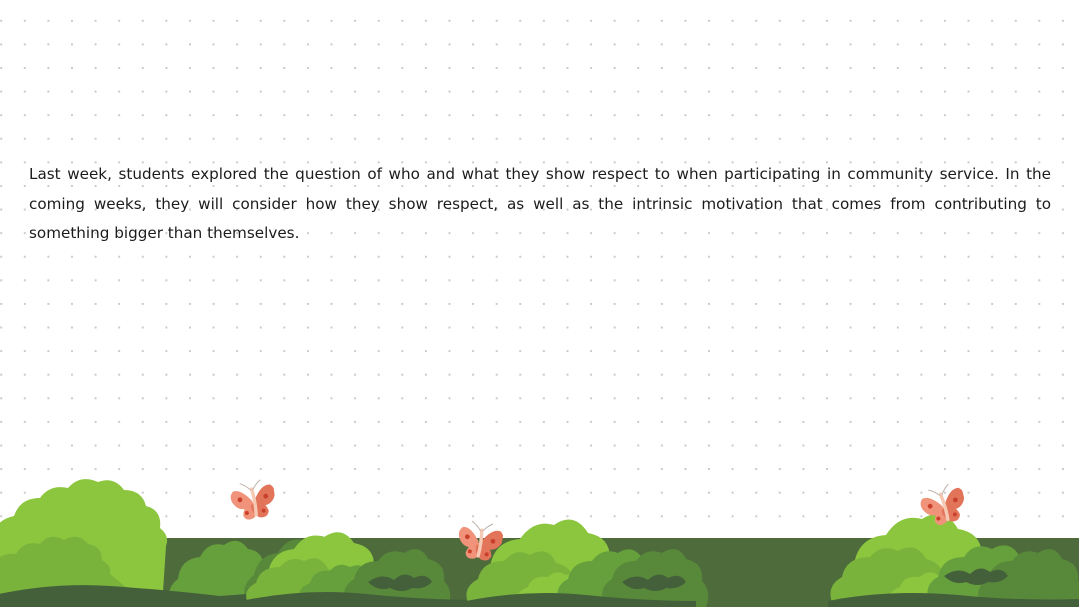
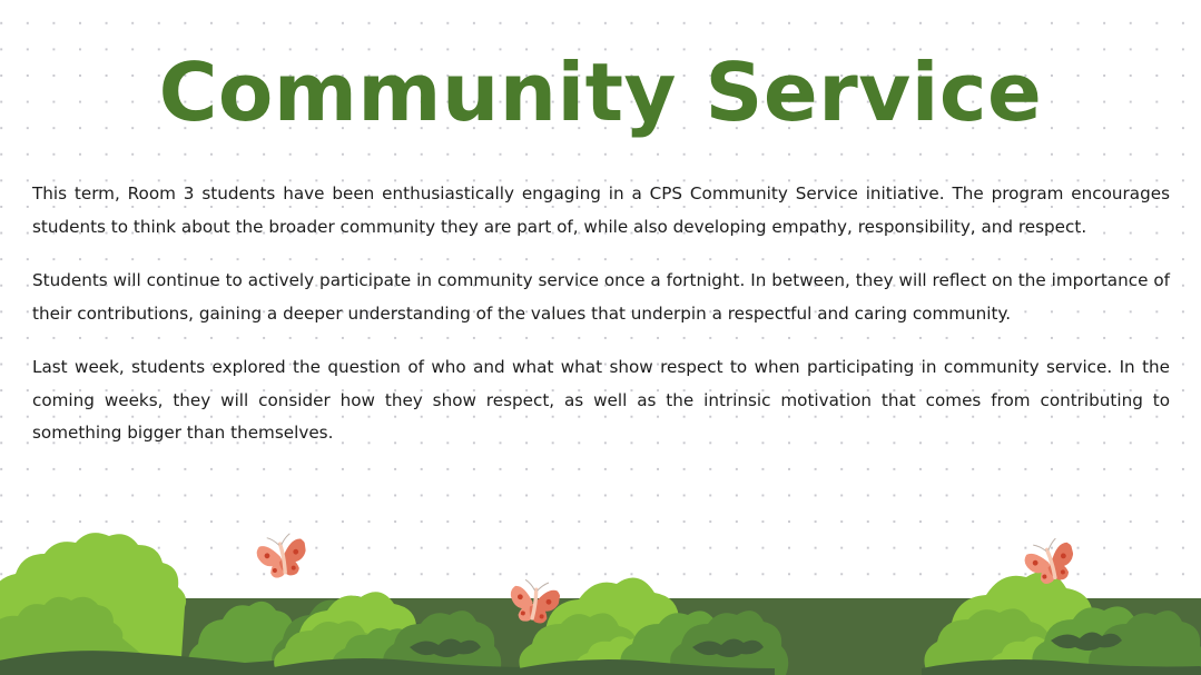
+ Community Service
+ This term, Room 3 students have been enthusiastically engaging in a CPS Community Service initiative. The program encourages students to think about the broader community they are part of, while also developing empathy, responsibility, and respect.
+ Students will continue to actively participate in community service once a fortnight. In between, they will reflect on the importance of their contributions, gaining a deeper understanding of the values that underpin a respectful and caring community.
- Last week, students explored the question of who and what they show respect to when participating in community service. In the coming weeks, they will consider how they show respect, as well as the intrinsic motivation that comes from contributing to something bigger than themselves.
+ Last week, students explored the question of who and what what show respect to when participating in community service. In the coming weeks, they will consider how they show respect, as well as the intrinsic motivation that comes from contributing to something bigger than themselves.
